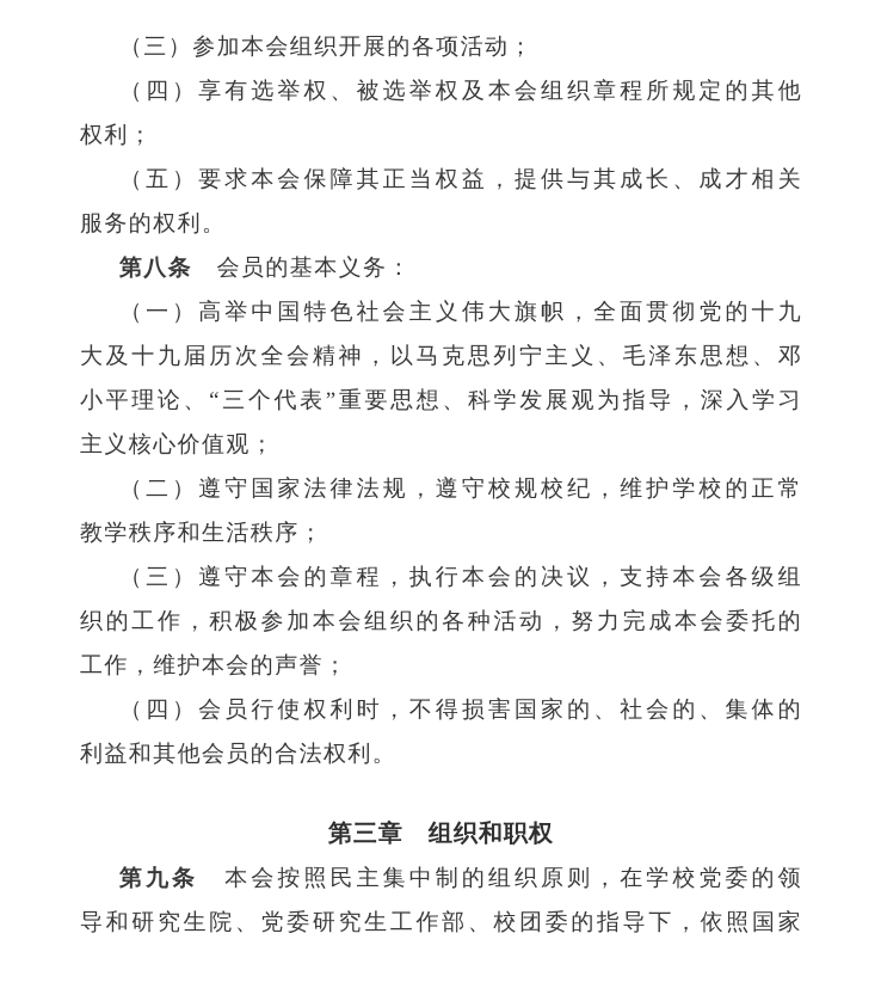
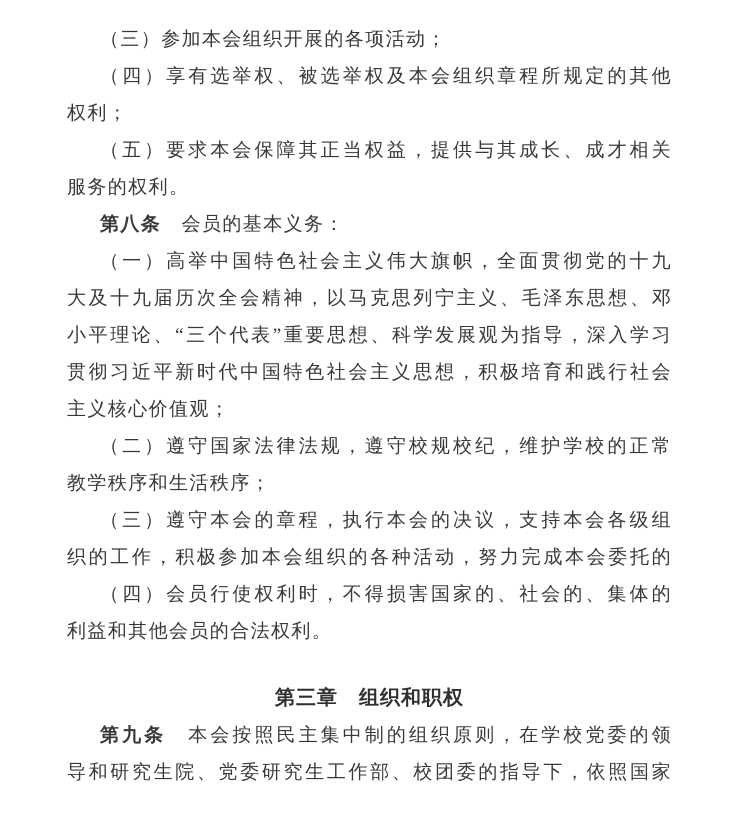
  （三）参加本会组织开展的各项活动；
  （四）享有选举权、被选举权及本会组织章程所规定的其他
  权利；
  （五）要求本会保障其正当权益，提供与其成长、成才相关
  服务的权利。
  第八条 会员的基本义务：
  （一）高举中国特色社会主义伟大旗帜，全面贯彻党的十九
  大及十九届历次全会精神，以马克思列宁主义、毛泽东思想、邓
  小平理论、“三个代表”重要思想、科学发展观为指导，深入学习
+ 贯彻习近平新时代中国特色社会主义思想，积极培育和践行社会
  主义核心价值观；
  （二）遵守国家法律法规，遵守校规校纪，维护学校的正常
  教学秩序和生活秩序；
  （三）遵守本会的章程，执行本会的决议，支持本会各级组
  织的工作，积极参加本会组织的各种活动，努力完成本会委托的
- 工作，维护本会的声誉；
  （四）会员行使权利时，不得损害国家的、社会的、集体的
  利益和其他会员的合法权利。
  第三章 组织和职权
  第九条 本会按照民主集中制的组织原则，在学校党委的领
  导和研究生院、党委研究生工作部、校团委的指导下，依照国家
